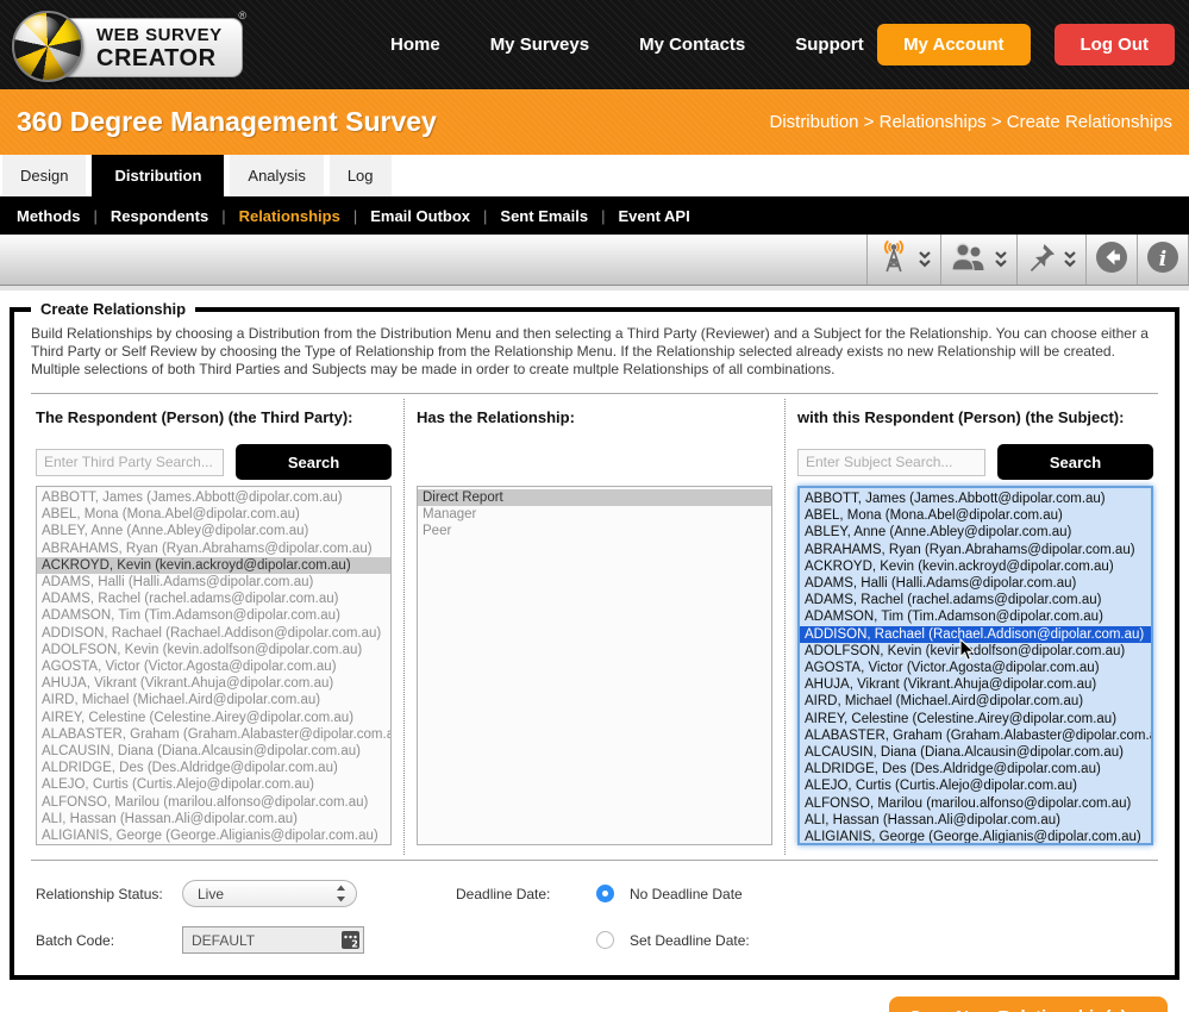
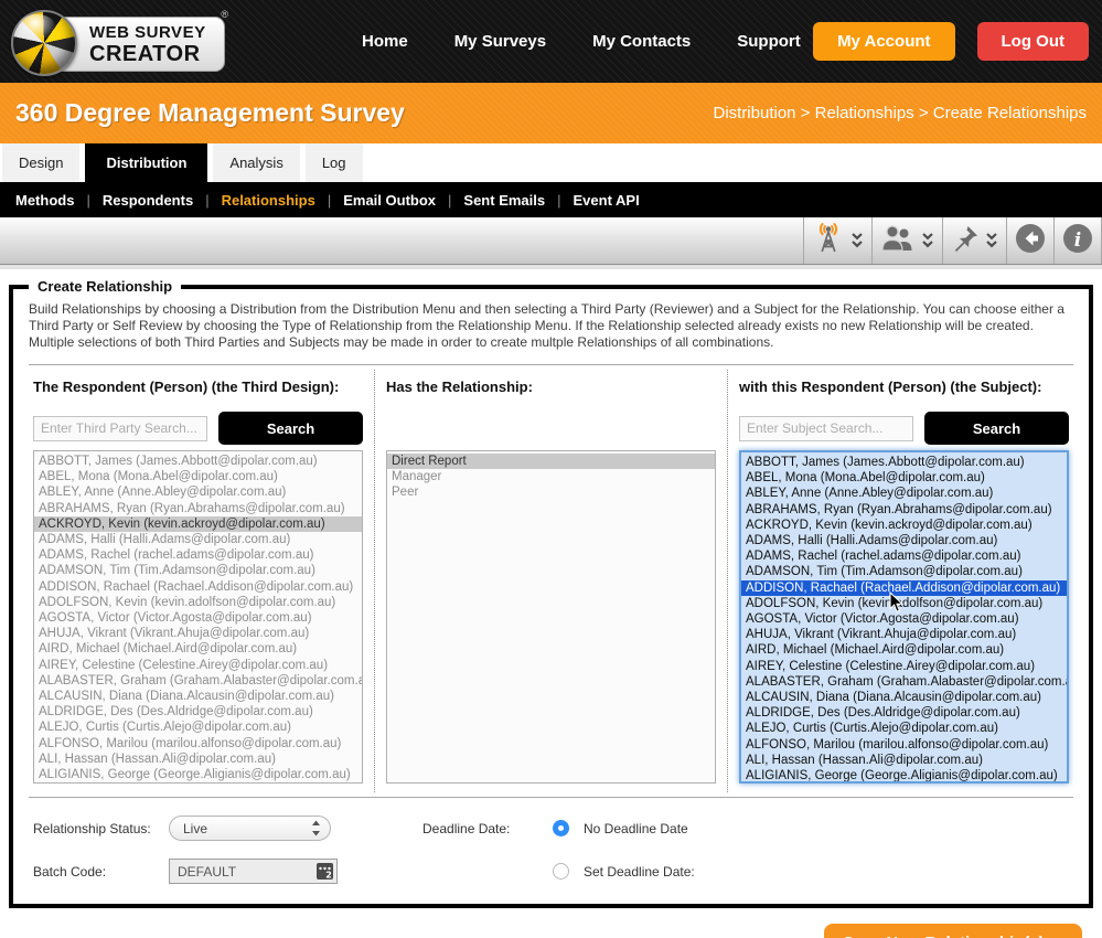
  ®
  WEB SURVEY
  CREATOR
  Home
  My Surveys
  My Contacts
  Support
  My Account
  Log Out
  360 Degree Management Survey
  Distribution > Relationships > Create Relationships
  Design
  Distribution
  Analysis
  Log
  Methods
  Respondents
  Relationships
  Email Outbox
  Sent Emails
  Event API
  i
  Create Relationship
  Build Relationships by choosing a Distribution from the Distribution Menu and then selecting a Third Party (Reviewer) and a Subject for the Relationship. You can choose either a Third Party or Self Review by choosing the Type of Relationship from the Relationship Menu. If the Relationship selected already exists no new Relationship will be created. Multiple selections of both Third Parties and Subjects may be made in order to create multple Relationships of all combinations.
- The Respondent (Person) (the Third Party):
+ The Respondent (Person) (the Third Design):
  Enter Third Party Search...
  Search
  ABBOTT, James (James.Abbott@dipolar.com.au)
  ABEL, Mona (Mona.Abel@dipolar.com.au)
  ABLEY, Anne (Anne.Abley@dipolar.com.au)
  ABRAHAMS, Ryan (Ryan.Abrahams@dipolar.com.au)
  ACKROYD, Kevin (kevin.ackroyd@dipolar.com.au)
  ADAMS, Halli (Halli.Adams@dipolar.com.au)
  ADAMS, Rachel (rachel.adams@dipolar.com.au)
  ADAMSON, Tim (Tim.Adamson@dipolar.com.au)
  ADDISON, Rachael (Rachael.Addison@dipolar.com.au)
  ADOLFSON, Kevin (kevin.adolfson@dipolar.com.au)
  AGOSTA, Victor (Victor.Agosta@dipolar.com.au)
  AHUJA, Vikrant (Vikrant.Ahuja@dipolar.com.au)
  AIRD, Michael (Michael.Aird@dipolar.com.au)
  AIREY, Celestine (Celestine.Airey@dipolar.com.au)
  ALABASTER, Graham (Graham.Alabaster@dipolar.com.a
  ALCAUSIN, Diana (Diana.Alcausin@dipolar.com.au)
  ALDRIDGE, Des (Des.Aldridge@dipolar.com.au)
  ALEJO, Curtis (Curtis.Alejo@dipolar.com.au)
  ALFONSO, Marilou (marilou.alfonso@dipolar.com.au)
  ALI, Hassan (Hassan.Ali@dipolar.com.au)
  ALIGIANIS, George (George.Aligianis@dipolar.com.au)
  Has the Relationship:
  Direct Report
  Manager
  Peer
  with this Respondent (Person) (the Subject):
  Enter Subject Search...
  Search
  ABBOTT, James (James.Abbott@dipolar.com.au)
  ABEL, Mona (Mona.Abel@dipolar.com.au)
  ABLEY, Anne (Anne.Abley@dipolar.com.au)
  ABRAHAMS, Ryan (Ryan.Abrahams@dipolar.com.au)
  ACKROYD, Kevin (kevin.ackroyd@dipolar.com.au)
  ADAMS, Halli (Halli.Adams@dipolar.com.au)
  ADAMS, Rachel (rachel.adams@dipolar.com.au)
  ADAMSON, Tim (Tim.Adamson@dipolar.com.au)
  ADDISON, Rachael (Rachael.Addison@dipolar.com.au)
  ADOLFSON, Kevin (kevindolfson@dipolar.com.au)
  AGOSTA, Victor (Victor.Agosta@dipolar.com.au)
  AHUJA, Vikrant (Vikrant.Ahuja@dipolar.com.au)
  AIRD, Michael (Michael.Aird@dipolar.com.au)
  AIREY, Celestine (Celestine.Airey@dipolar.com.au)
  ALABASTER, Graham (Graham.Alabaster@dipolar.com.
  ALCAUSIN, Diana (Diana.Alcausin@dipolar.com.au)
  ALDRIDGE, Des (Des.Aldridge@dipolar.com.au)
  ALEJO, Curtis (Curtis.Alejo@dipolar.com.au)
  ALFONSO, Marilou (marilou.alfonso@dipolar.com.au)
  ALI, Hassan (Hassan.Ali@dipolar.com.au)
  ALIGIANIS, George (George.Aligianis@dipolar.com.au)
  Relationship Status:
  Live
  Deadline Date:
  No Deadline Date
  Batch Code:
  DEFAULT
  2
  Set Deadline Date:
